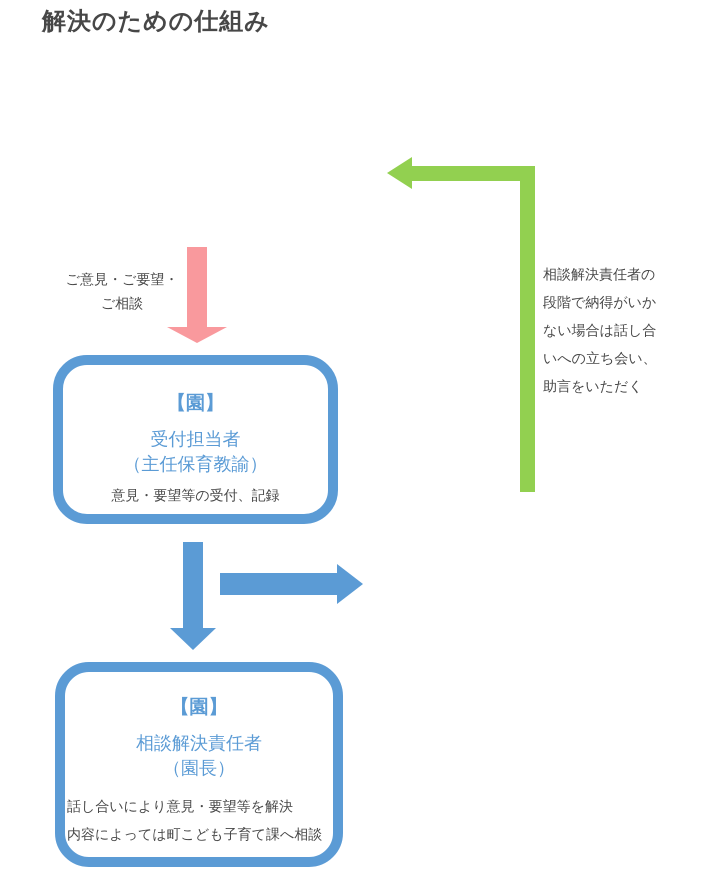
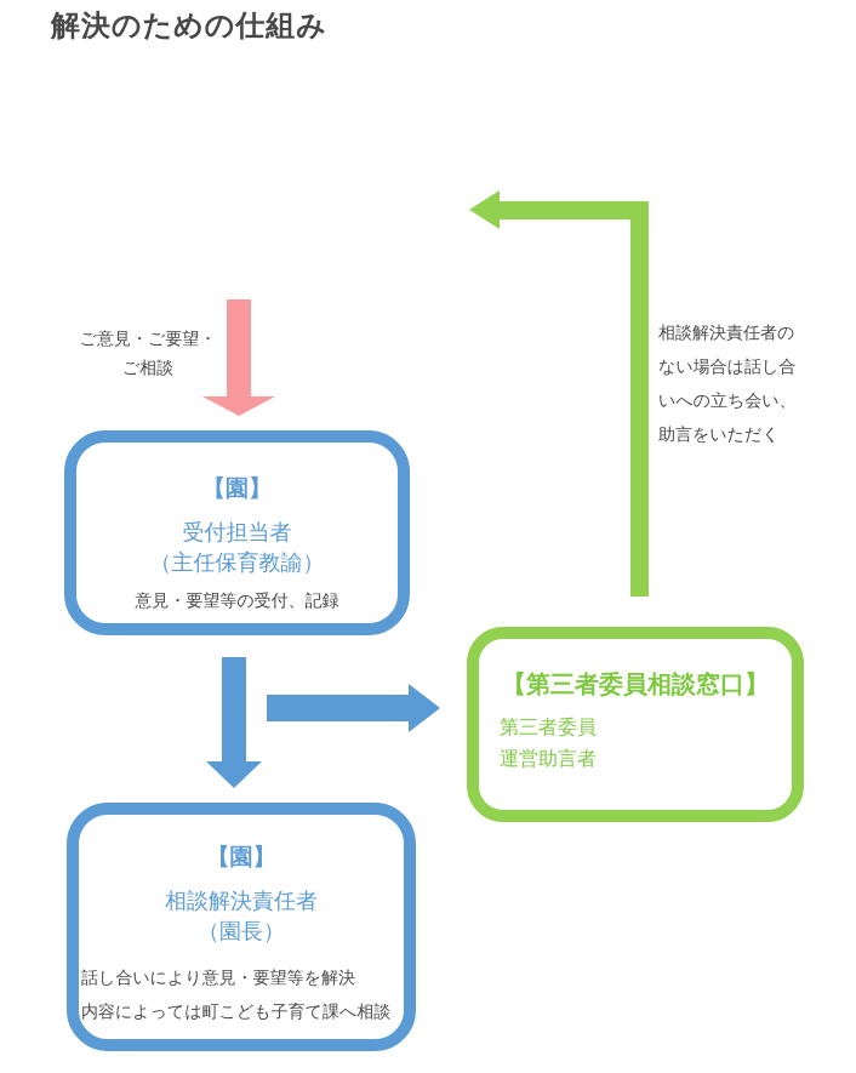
  解決のための仕組み
  ご意見・ご要望・
  ご相談
  【園】
  受付担当者
  （主任保育教諭）
  意見・要望等の受付、記録
+ 【第三者委員相談窓口】
+ 第三者委員
+ 運営助言者
  相談解決責任者の
- 段階で納得がいか
  ない場合は話し合
  いへの立ち会い、
  助言をいただく
  【園】
  相談解決責任者
  （園長）
  話し合いにより意見・要望等を解決
  内容によっては町こども子育て課へ相談
